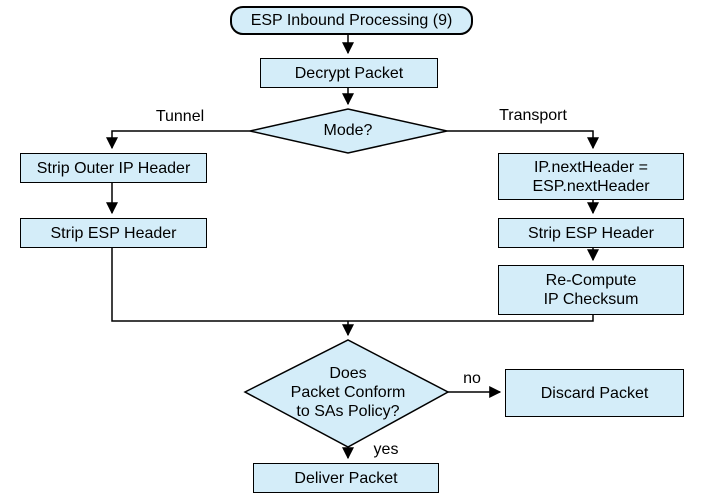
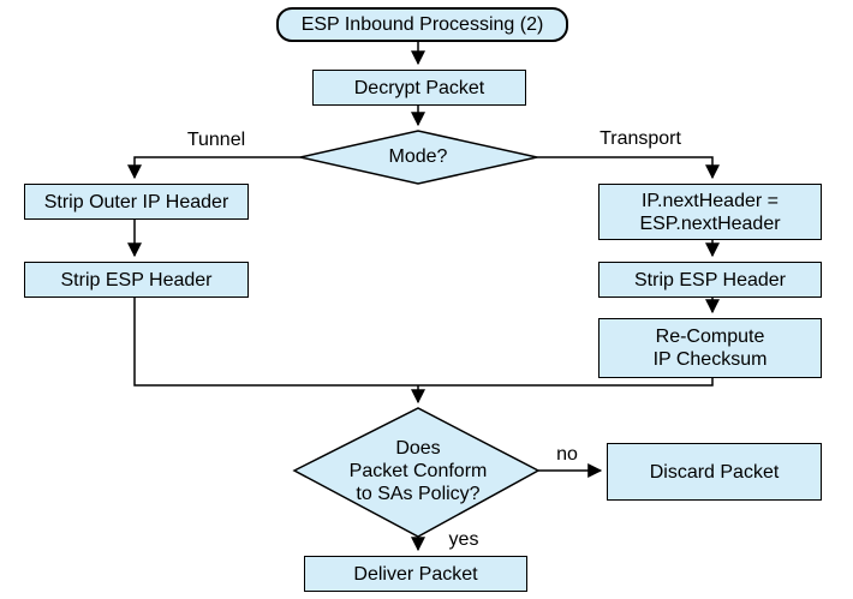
- ESP Inbound Processing (9)
+ ESP Inbound Processing (2)
  Decrypt Packet
  Mode?
  Tunnel
  Transport
  Strip Outer IP Header
  Strip ESP Header
  IP.nextHeader =
  ESP.nextHeader
  Strip ESP Header
  Re-Compute
  IP Checksum
  Does
  Packet Conform
  to SAs Policy?
  no
  yes
  Discard Packet
  Deliver Packet
